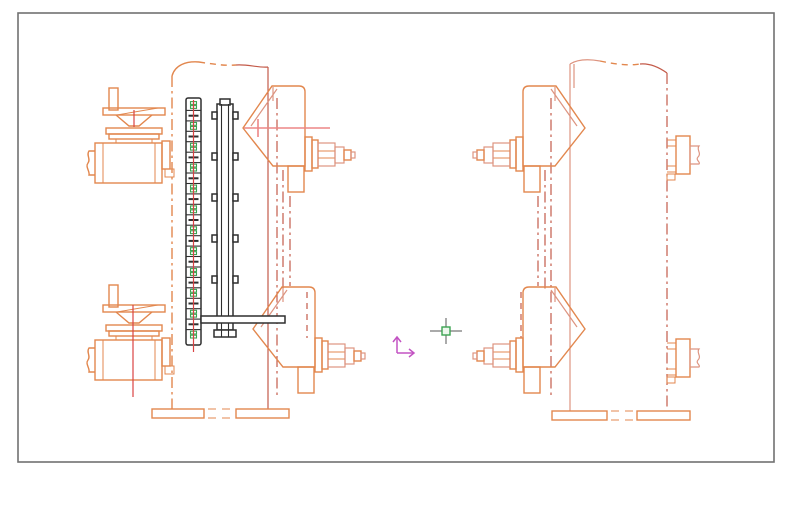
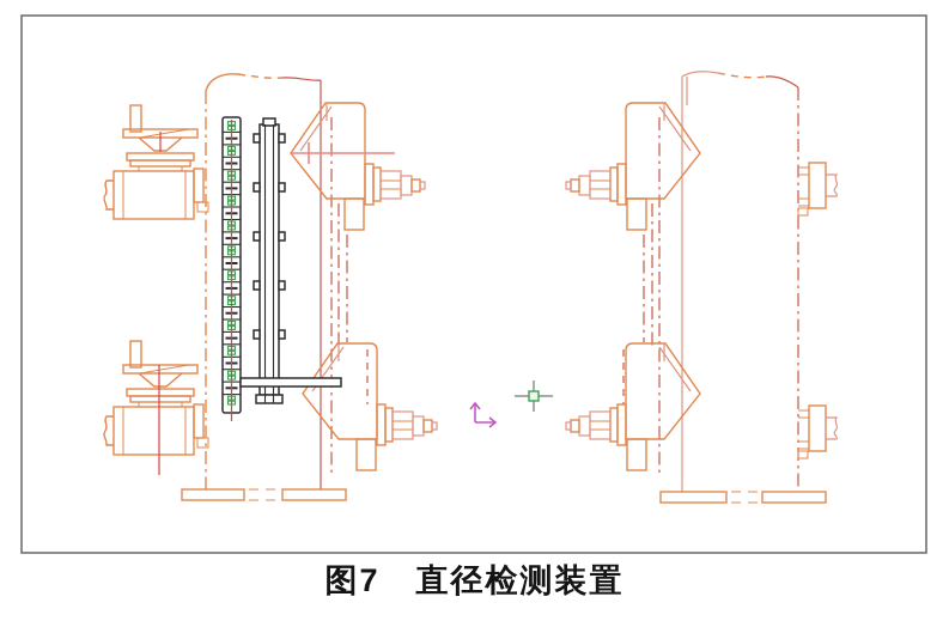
+ 图7
+ 直径检测装置
